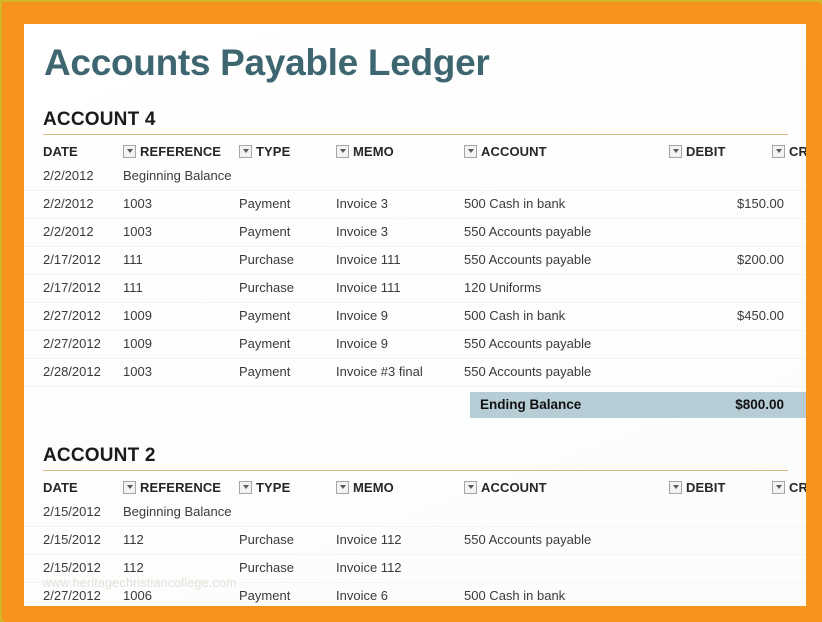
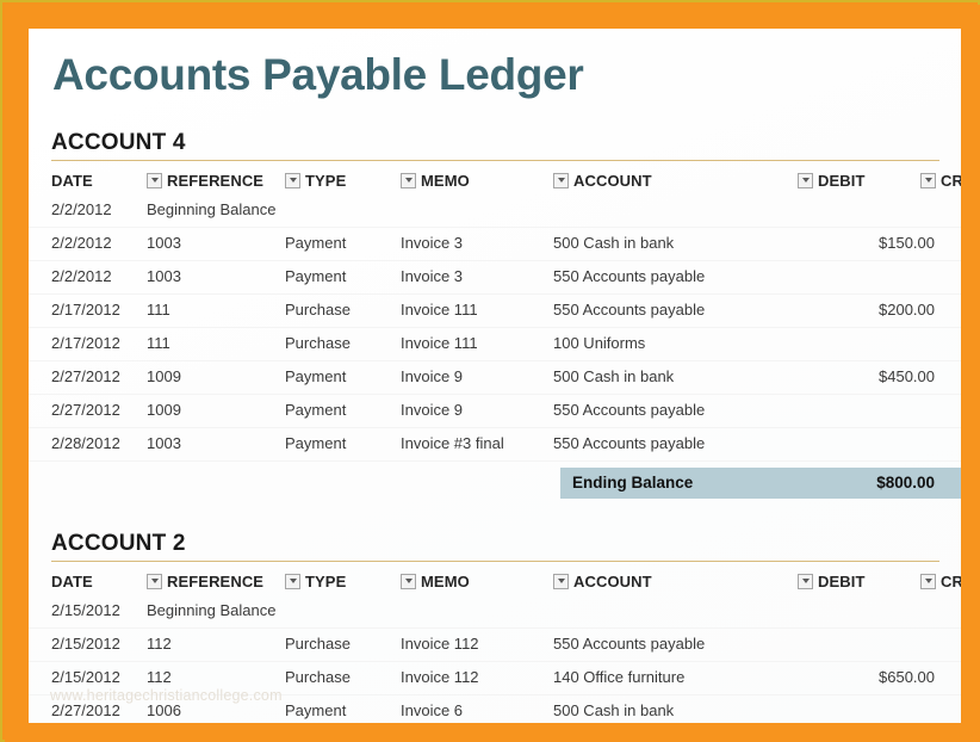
  Accounts Payable Ledger
  ACCOUNT 4
  DATE
  REFERENCE
  TYPE
  MEMO
  ACCOUNT
  DEBIT
  2/2/2012
  Beginning Balance
  2/2/2012
  1003
  Payment
  Invoice 3
  500 Cash in bank
  $150.00
  2/2/2012
  1003
  Payment
  Invoice 3
  550 Accounts payable
  2/17/2012
  111
  Purchase
  Invoice 111
  550 Accounts payable
  $200.00
  2/17/2012
  111
  Purchase
  Invoice 111
- 120 Uniforms
+ 100 Uniforms
  2/27/2012
  1009
  Payment
  Invoice 9
  500 Cash in bank
  $450.00
  2/27/2012
  1009
  Payment
  Invoice 9
  550 Accounts payable
  2/28/2012
  1003
  Payment
  Invoice #3 final
  550 Accounts payable
  Ending Balance
  $800.00
  ACCOUNT 2
  DATE
  REFERENCE
  TYPE
  MEMO
  ACCOUNT
  DEBIT
  2/15/2012
  Beginning Balance
  2/15/2012
  112
  Purchase
  Invoice 112
  550 Accounts payable
  2/15/2012
  112
  Purchase
  Invoice 112
+ 140 Office furniture
+ $650.00
  2/27/2012
  1006
  Payment
  Invoice 6
  500 Cash in bank
  www.heritagechristiancollege.com
